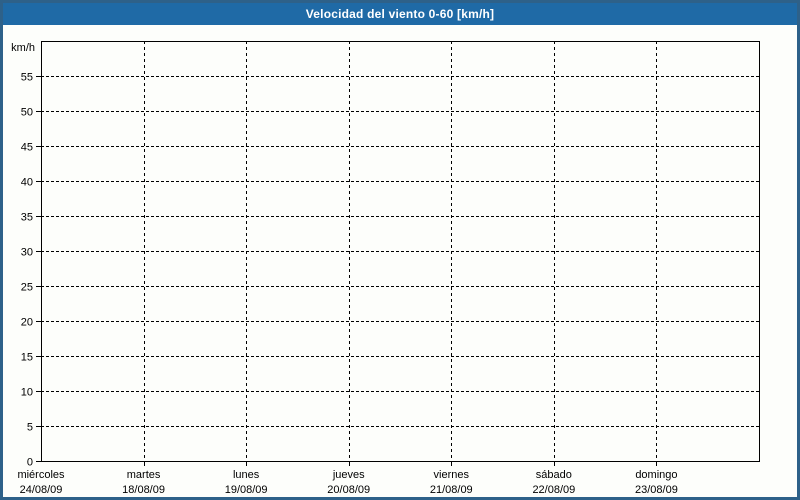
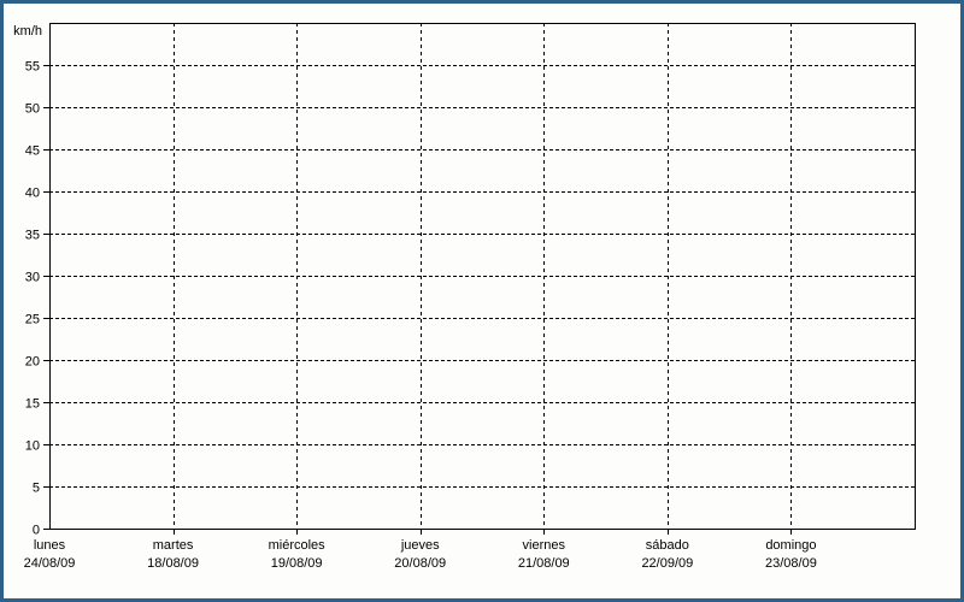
- Velocidad del viento 0-60 [km/h]
  0
  5
  10
  15
  20
  25
  30
  35
  40
  45
  50
  55
- miércoles
+ lunes
  24/08/09
  martes
  18/08/09
- lunes
+ miércoles
  19/08/09
  jueves
  20/08/09
  viernes
  21/08/09
  sábado
- 22/08/09
+ 22/09/09
  domingo
  23/08/09
  km/h
